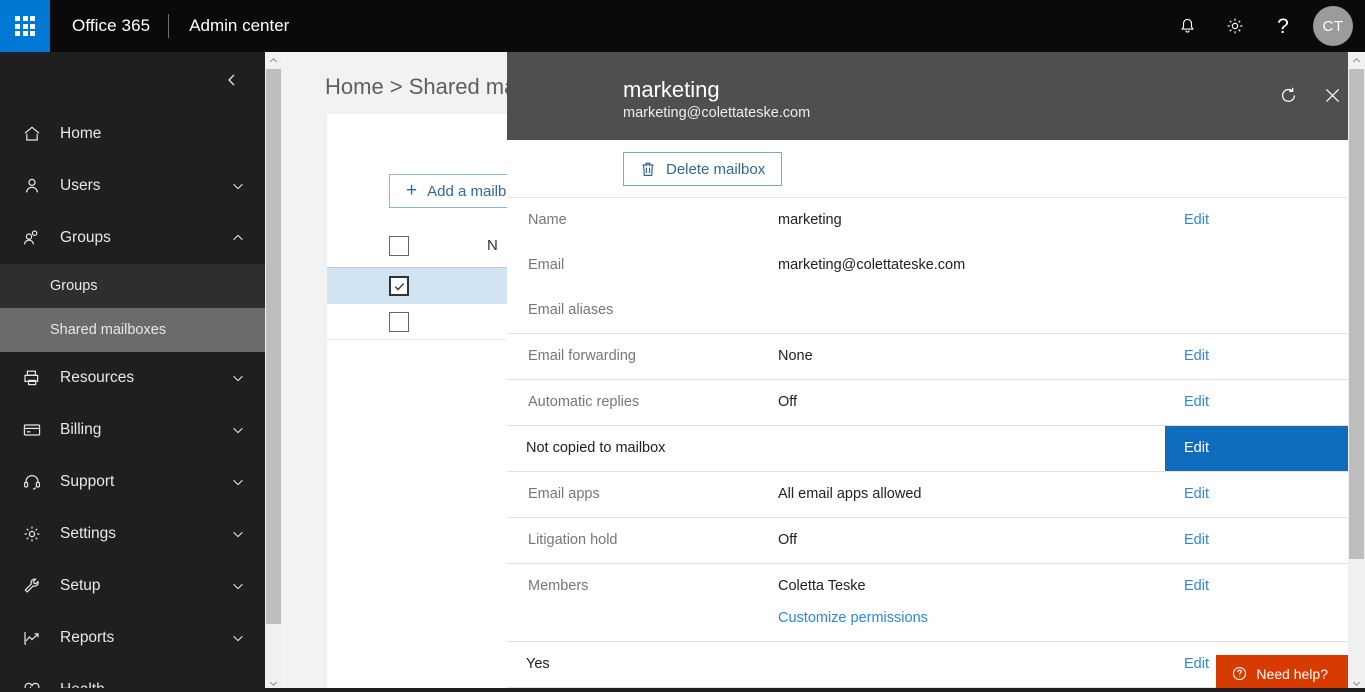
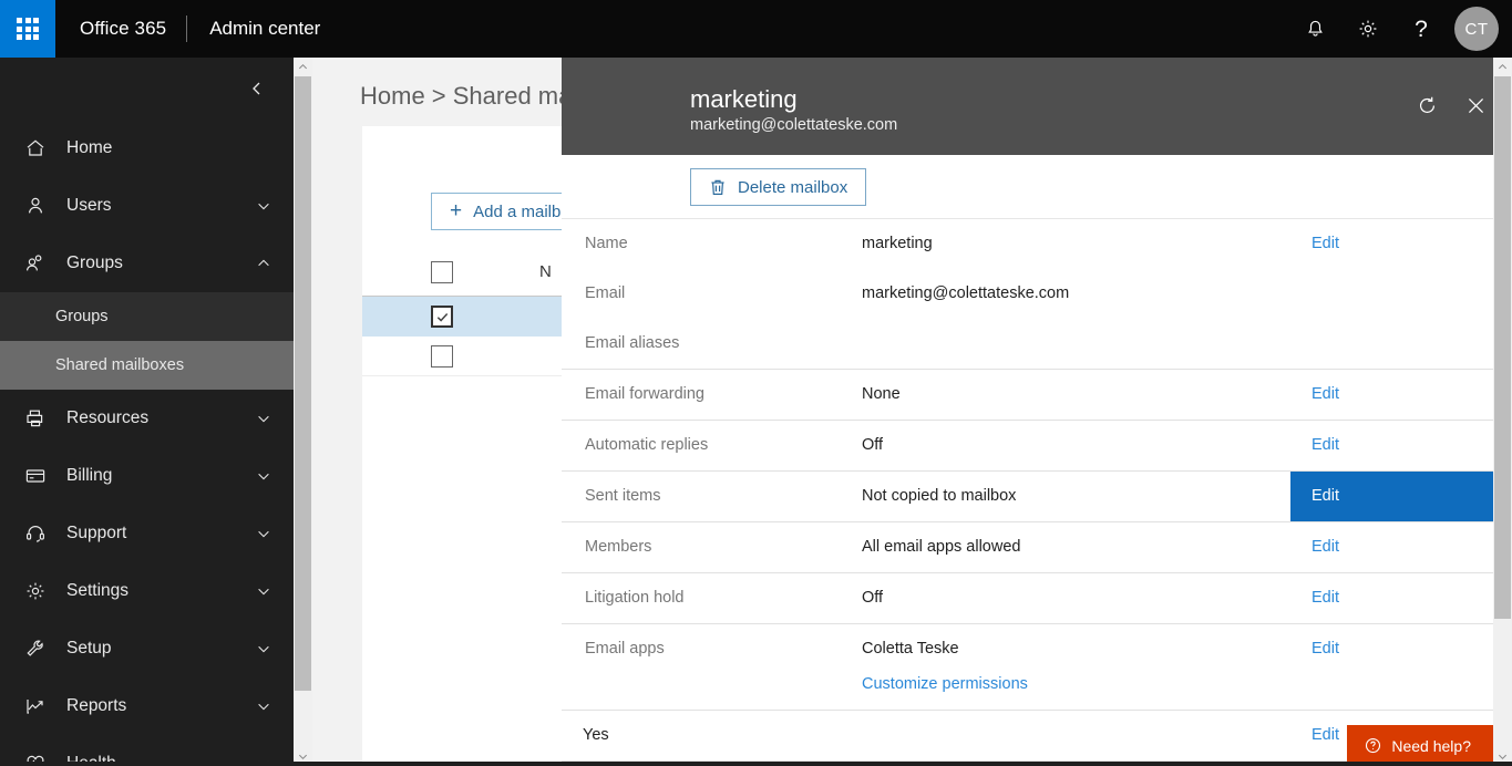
  Office 365
  Admin center
  ?
  CT
  Home
  Users
  Groups
  Groups
  Shared mailboxes
  Resources
  Billing
  Support
  Settings
  Setup
  Reports
  Home > Shared m
  +
  Add a mailb
  N
  marketing
  marketing@colettateske.com
  Delete mailbox
  Name
  marketing
  Edit
  Email
  marketing@colettateske.com
  Email aliases
  Email forwarding
  None
  Edit
  Automatic replies
  Off
  Edit
+ Sent items
  Not copied to mailbox
  Edit
- Email apps
+ Members
  All email apps allowed
  Edit
  Litigation hold
  Off
  Edit
- Members
+ Email apps
  Coletta Teske
  Customize permissions
  Edit
  Yes
  Edit
  Need help?
